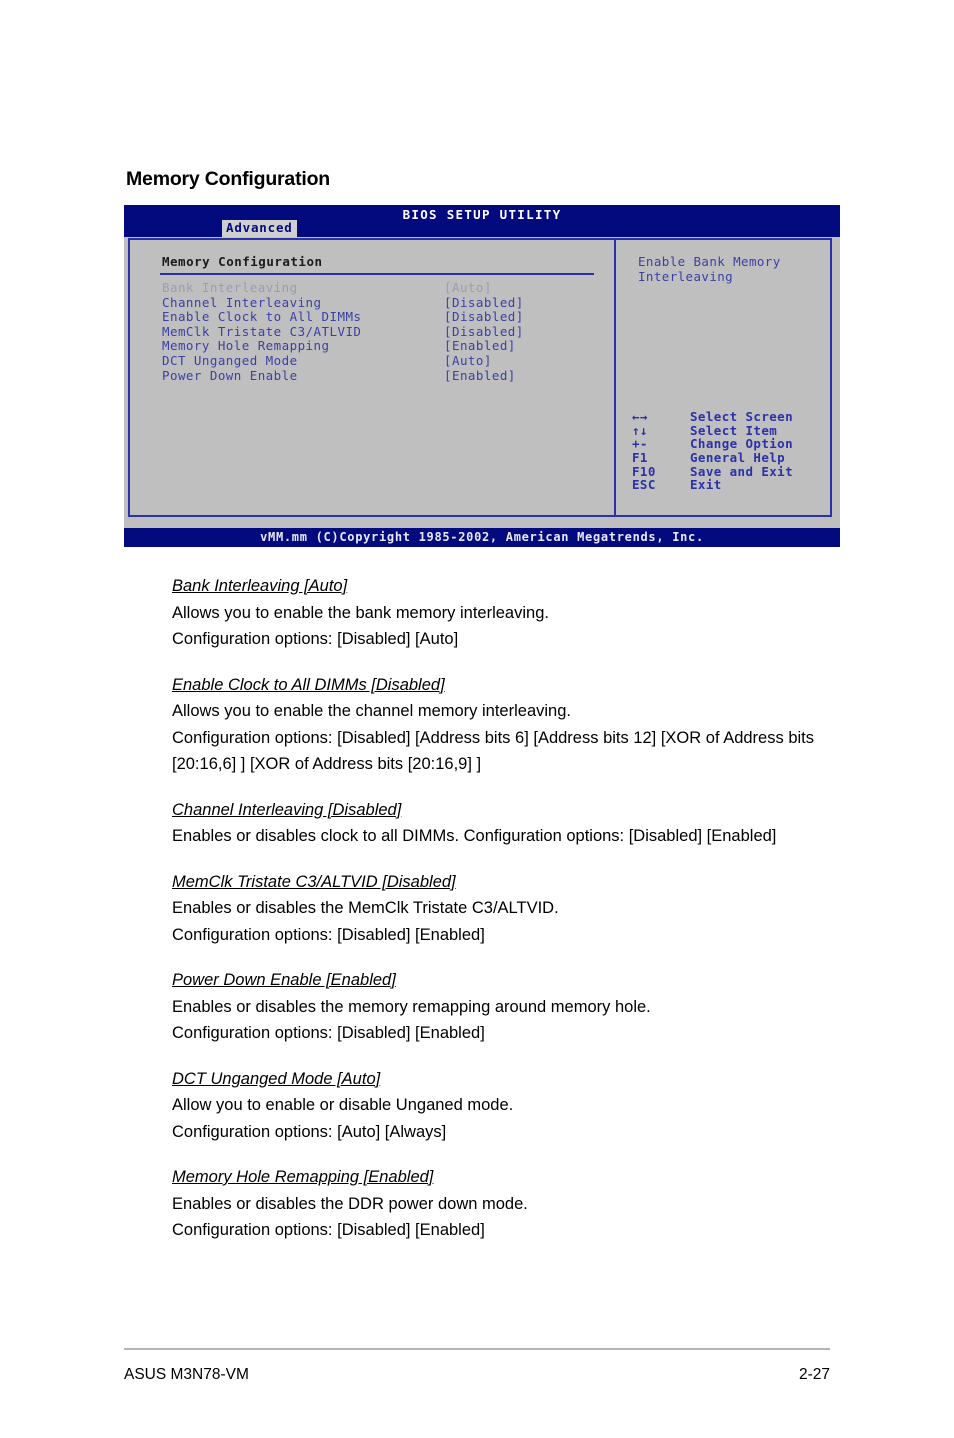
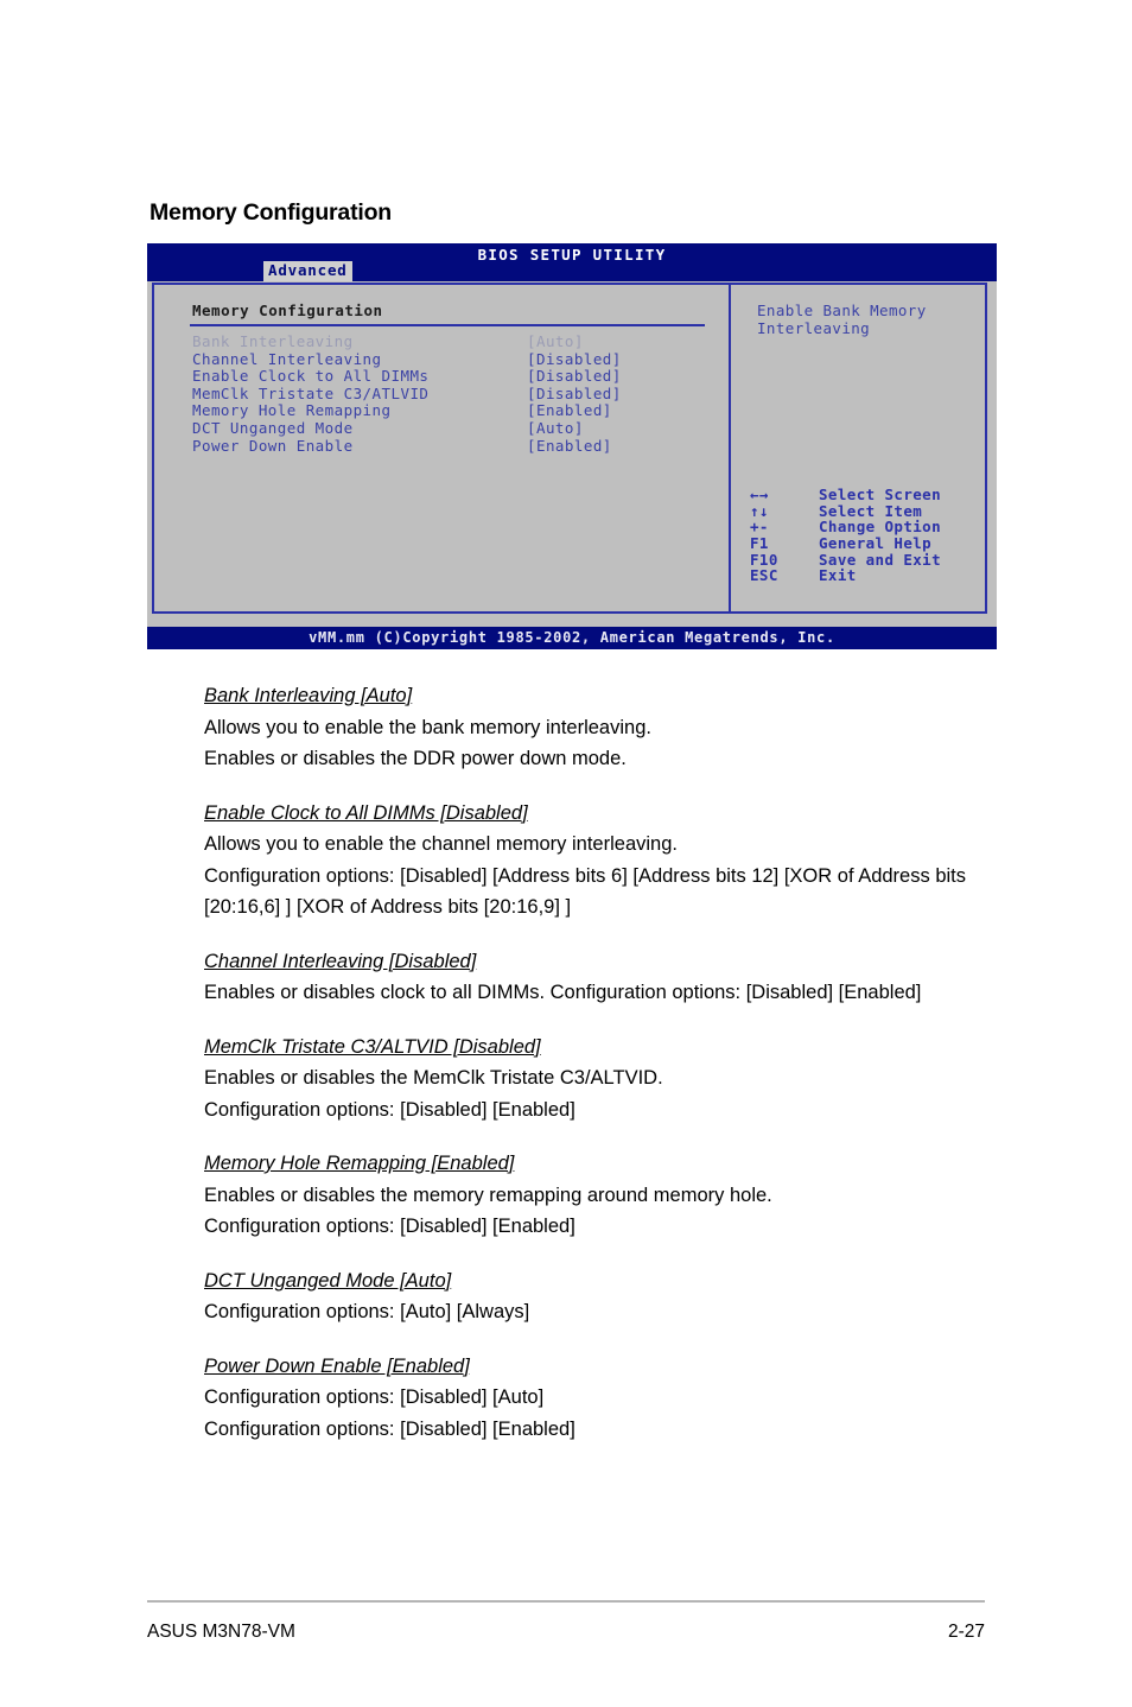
  Memory Configuration
  BIOS SETUP UTILITY
  Advanced
  Memory Configuration
  Bank Interleaving
  [Auto]
  Channel Interleaving
  [Disabled]
  Enable Clock to All DIMMs
  [Disabled]
  MemClk Tristate C3/ATLVID
  [Disabled]
  Memory Hole Remapping
  [Enabled]
  DCT Unganged Mode
  [Auto]
  Power Down Enable
  [Enabled]
  Enable Bank Memory
  Interleaving
  ←→
  Select Screen
  ↑↓
  Select Item
  +-
  Change Option
  F1
  General Help
  F10
  Save and Exit
  ESC
  Exit
  vMM.mm (C)Copyright 1985-2002, American Megatrends, Inc.
  Bank Interleaving [Auto]
  Allows you to enable the bank memory interleaving.
- Configuration options: [Disabled] [Auto]
+ Enables or disables the DDR power down mode.
  Enable Clock to All DIMMs [Disabled]
  Allows you to enable the channel memory interleaving.
  Configuration options: [Disabled] [Address bits 6] [Address bits 12] [XOR of Address bits [20:16,6] ] [XOR of Address bits [20:16,9] ]
  Channel Interleaving [Disabled]
  Enables or disables clock to all DIMMs. Configuration options: [Disabled] [Enabled]
  MemClk Tristate C3/ALTVID [Disabled]
  Enables or disables the MemClk Tristate C3/ALTVID.
  Configuration options: [Disabled] [Enabled]
- Power Down Enable [Enabled]
+ Memory Hole Remapping [Enabled]
  Enables or disables the memory remapping around memory hole.
  Configuration options: [Disabled] [Enabled]
  DCT Unganged Mode [Auto]
- Allow you to enable or disable Unganed mode.
  Configuration options: [Auto] [Always]
- Memory Hole Remapping [Enabled]
+ Power Down Enable [Enabled]
- Enables or disables the DDR power down mode.
+ Configuration options: [Disabled] [Auto]
  Configuration options: [Disabled] [Enabled]
  ASUS M3N78-VM
  2-27
